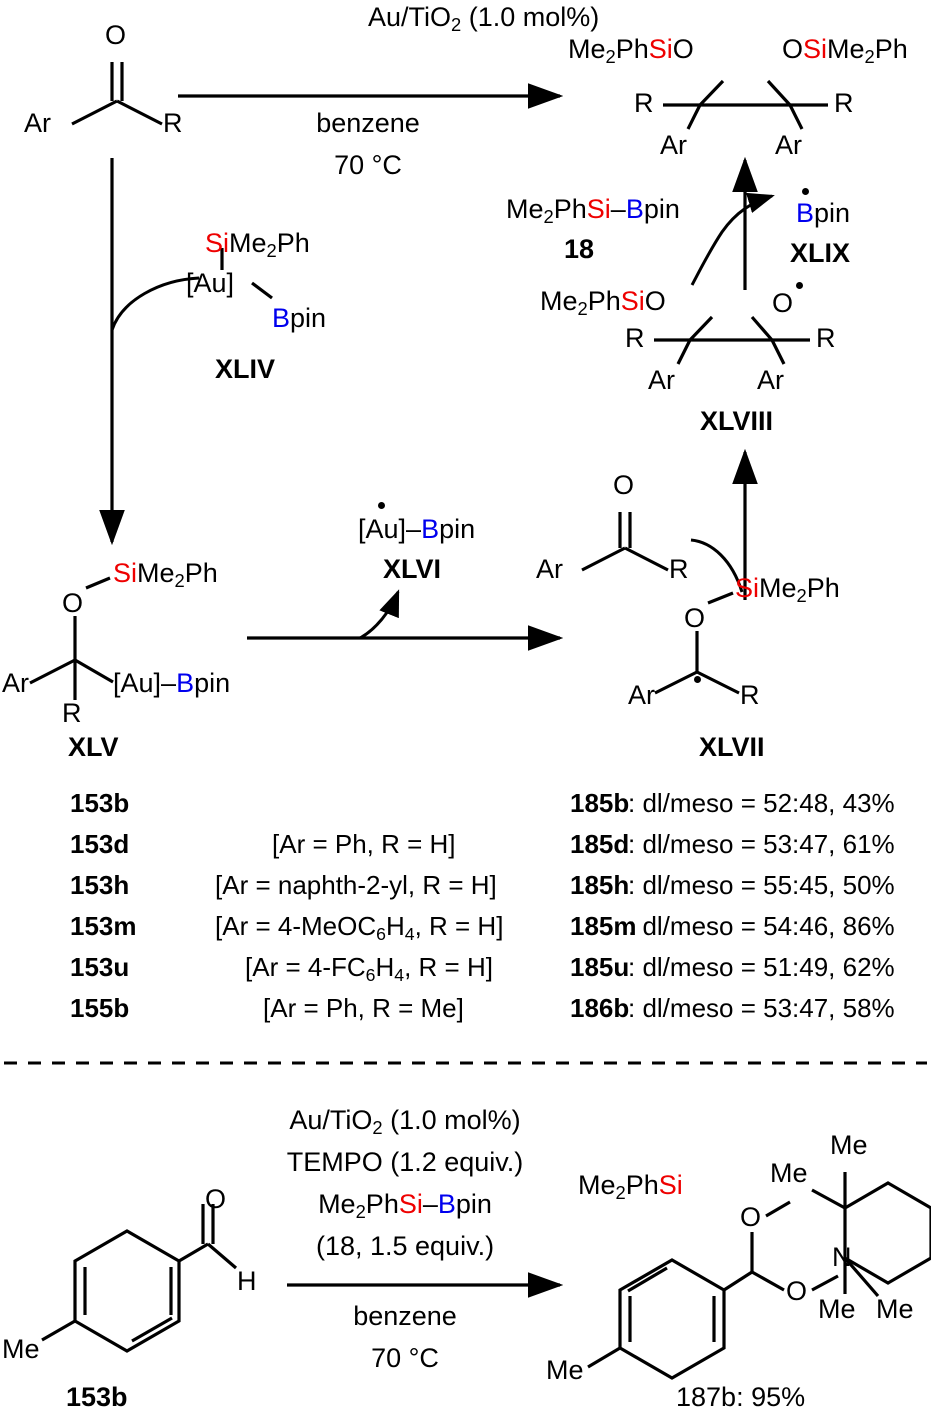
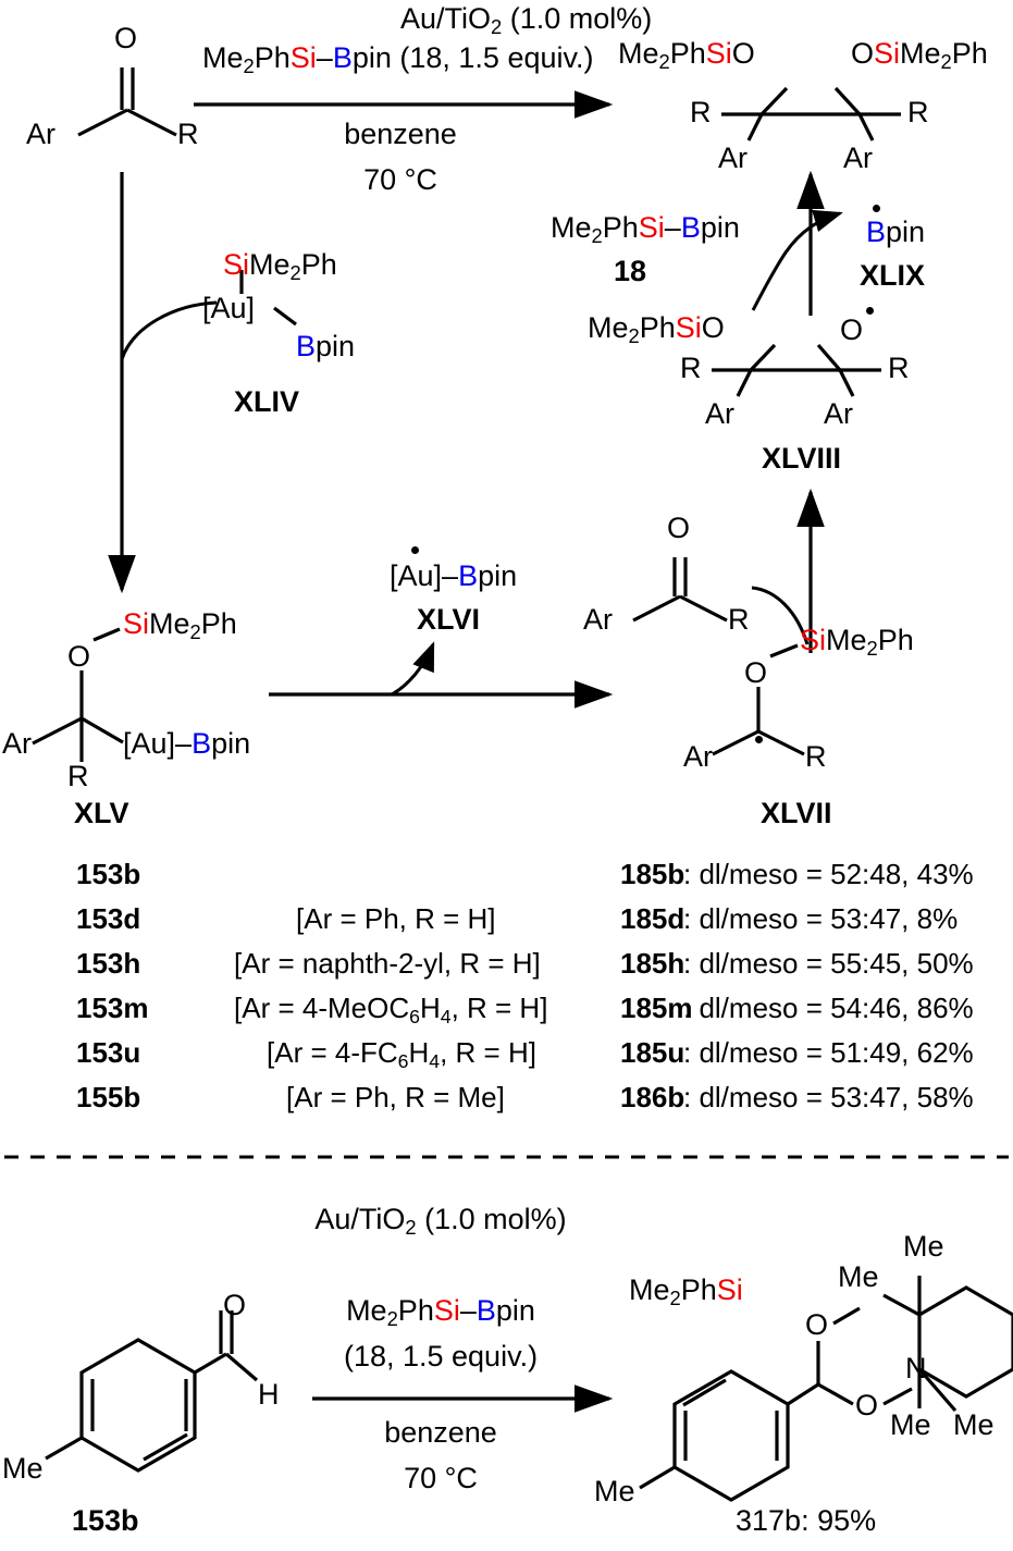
  O
  Ar
  R
  Au/TiO2 (1.0 mol%)
+ Me2PhSi–Bpin (18, 1.5 equiv.)
  benzene
  70 °C
  Me2PhSiO
  OSiMe2Ph
  R
  R
  Ar
  Ar
  SiMe2Ph
  [Au]
  Bpin
  XLIV
  Me2PhSi–Bpin
  18
  Bpin
  XLIX
  Me2PhSiO
  O
  R
  R
  Ar
  Ar
  XLVIII
  [Au]–Bpin
  XLVI
  O
  Ar
  R
  SiMe2Ph
  O
  Ar
  R
  [Au]–Bpin
  XLV
  SiMe2Ph
  O
  Ar
  R
  XLVII
  153b
  185b
  : dl/meso = 52:48, 43%
  153d
  [Ar = Ph, R = H]
  185d
- : dl/meso = 53:47, 61%
+ : dl/meso = 53:47, 8%
  153h
  [Ar = naphth-2-yl, R = H]
  185h
  : dl/meso = 55:45, 50%
  153m
  [Ar = 4-MeOC6H4, R = H]
  185m
  : dl/meso = 54:46, 86%
  153u
  [Ar = 4-FC6H4, R = H]
  185u
  : dl/meso = 51:49, 62%
  155b
  [Ar = Ph, R = Me]
  186b
  : dl/meso = 53:47, 58%
  Au/TiO2 (1.0 mol%)
- TEMPO (1.2 equiv.)
  Me2PhSi–Bpin
  (18, 1.5 equiv.)
  benzene
  70 °C
  O
  H
  Me
  153b
  Me2PhSi
  O
  O
  N
  Me
  Me
  Me
  Me
  Me
- 187b: 95%
+ 317b: 95%
